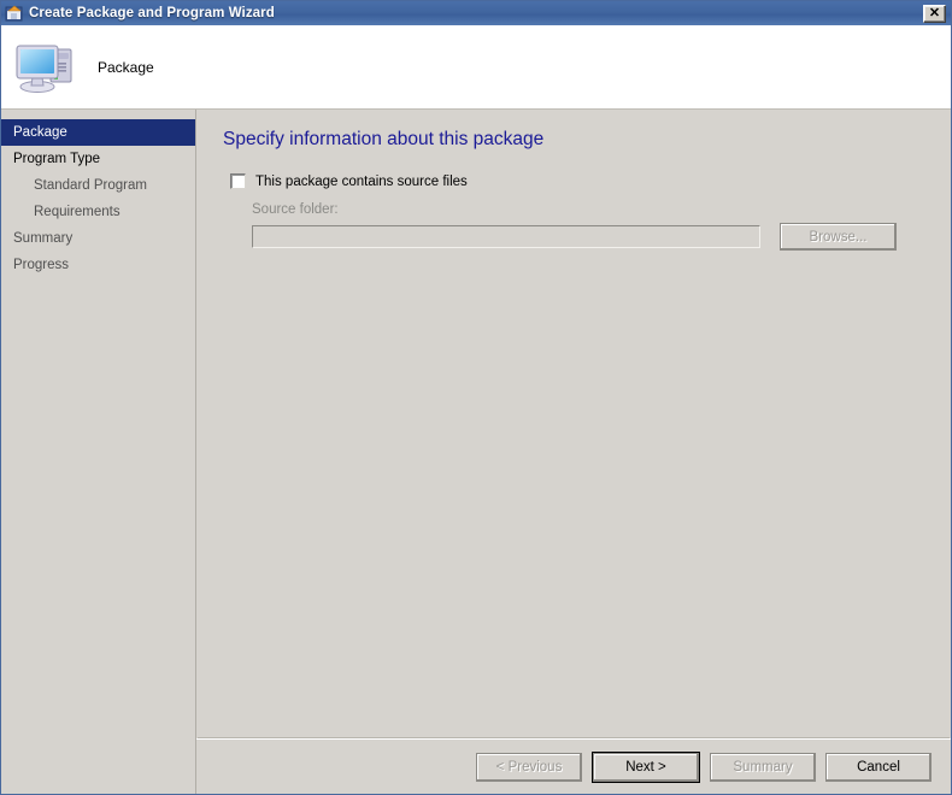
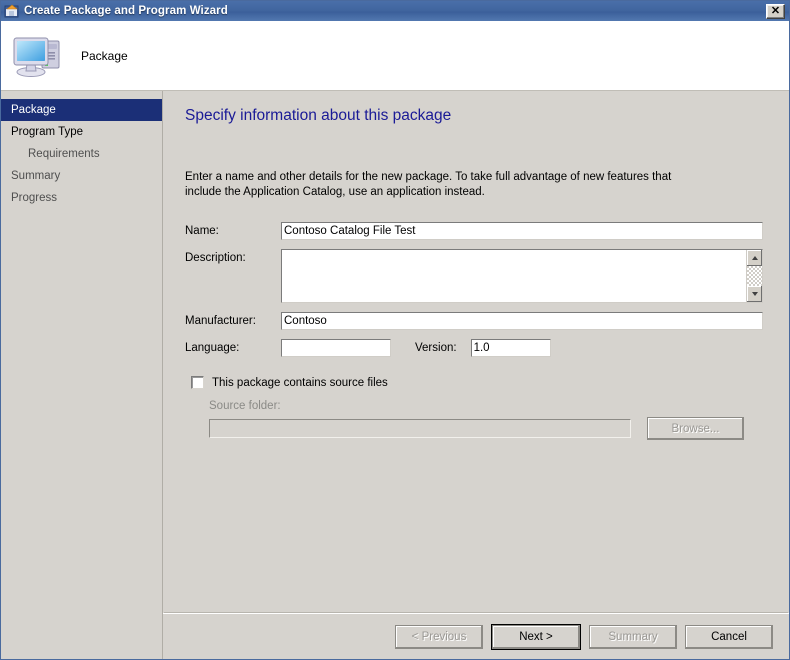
  Create Package and Program Wizard
  ✕
  Package
  Package
  Program Type
- Standard Program
  Requirements
  Summary
  Progress
  Specify information about this package
+ Enter a name and other details for the new package. To take full advantage of new features that include the Application Catalog, use an application instead.
+ Name:
+ Contoso Catalog File Test
+ Description:
+ Manufacturer:
+ Contoso
+ Language:
+ Version:
+ 1.0
  This package contains source files
  Source folder:
  Browse...
  < Previous
  Next >
  Summary
  Cancel
